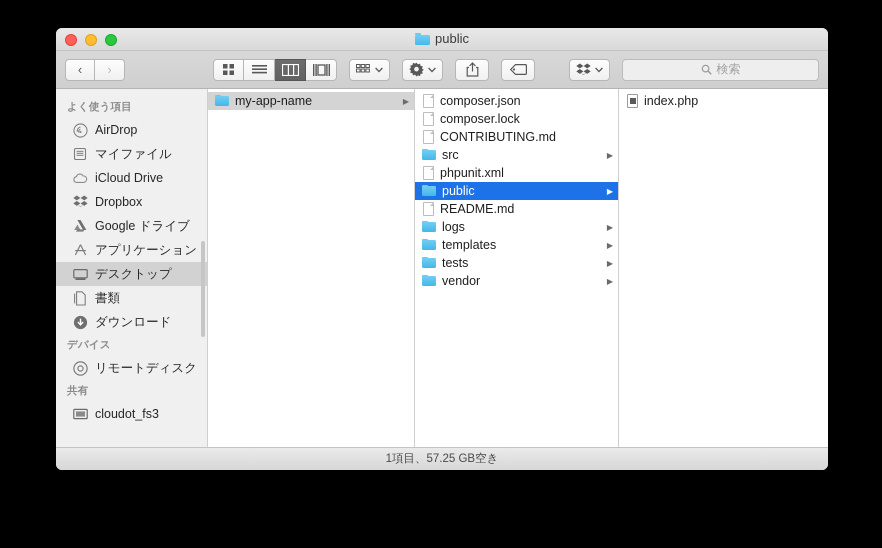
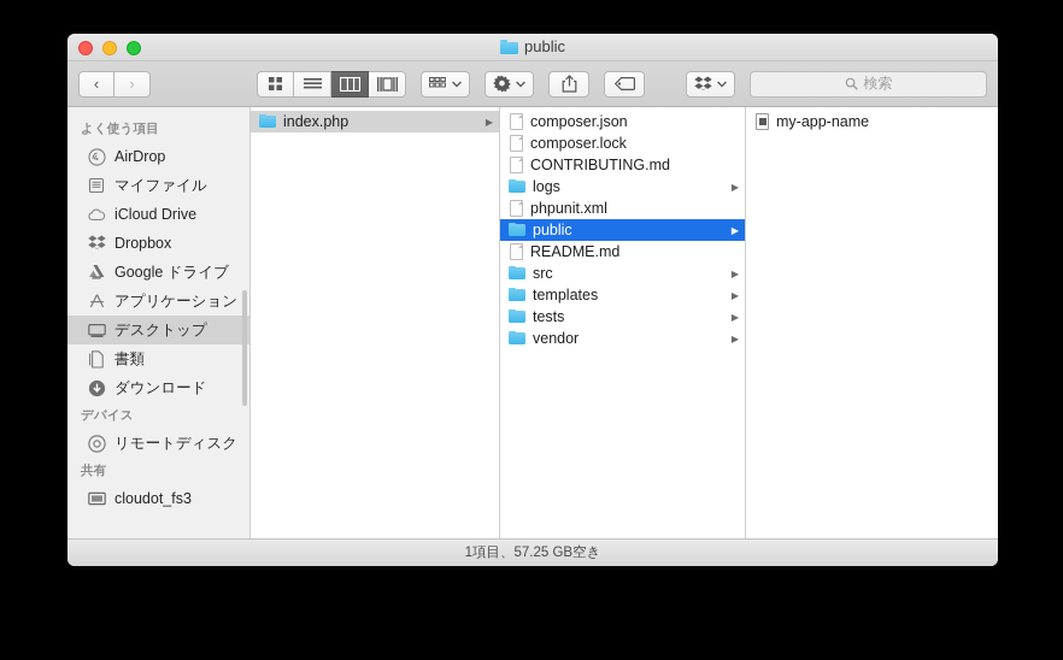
  public
  ‹
  ›
  検索
  よく使う項目
  AirDrop
  マイファイル
  iCloud Drive
  Dropbox
  Google ドライブ
  アプリケーション
  デスクトップ
  書類
  ダウンロード
  デバイス
  リモートディスク
  共有
  cloudot_fs3
- my-app-name
+ index.php
  ▶
  composer.json
  composer.lock
  CONTRIBUTING.md
- src
+ logs
  ▶
  phpunit.xml
  public
  ▶
  README.md
- logs
+ src
  ▶
  templates
  ▶
  tests
  ▶
  vendor
  ▶
- index.php
+ my-app-name
  1項目、57.25 GB空き
